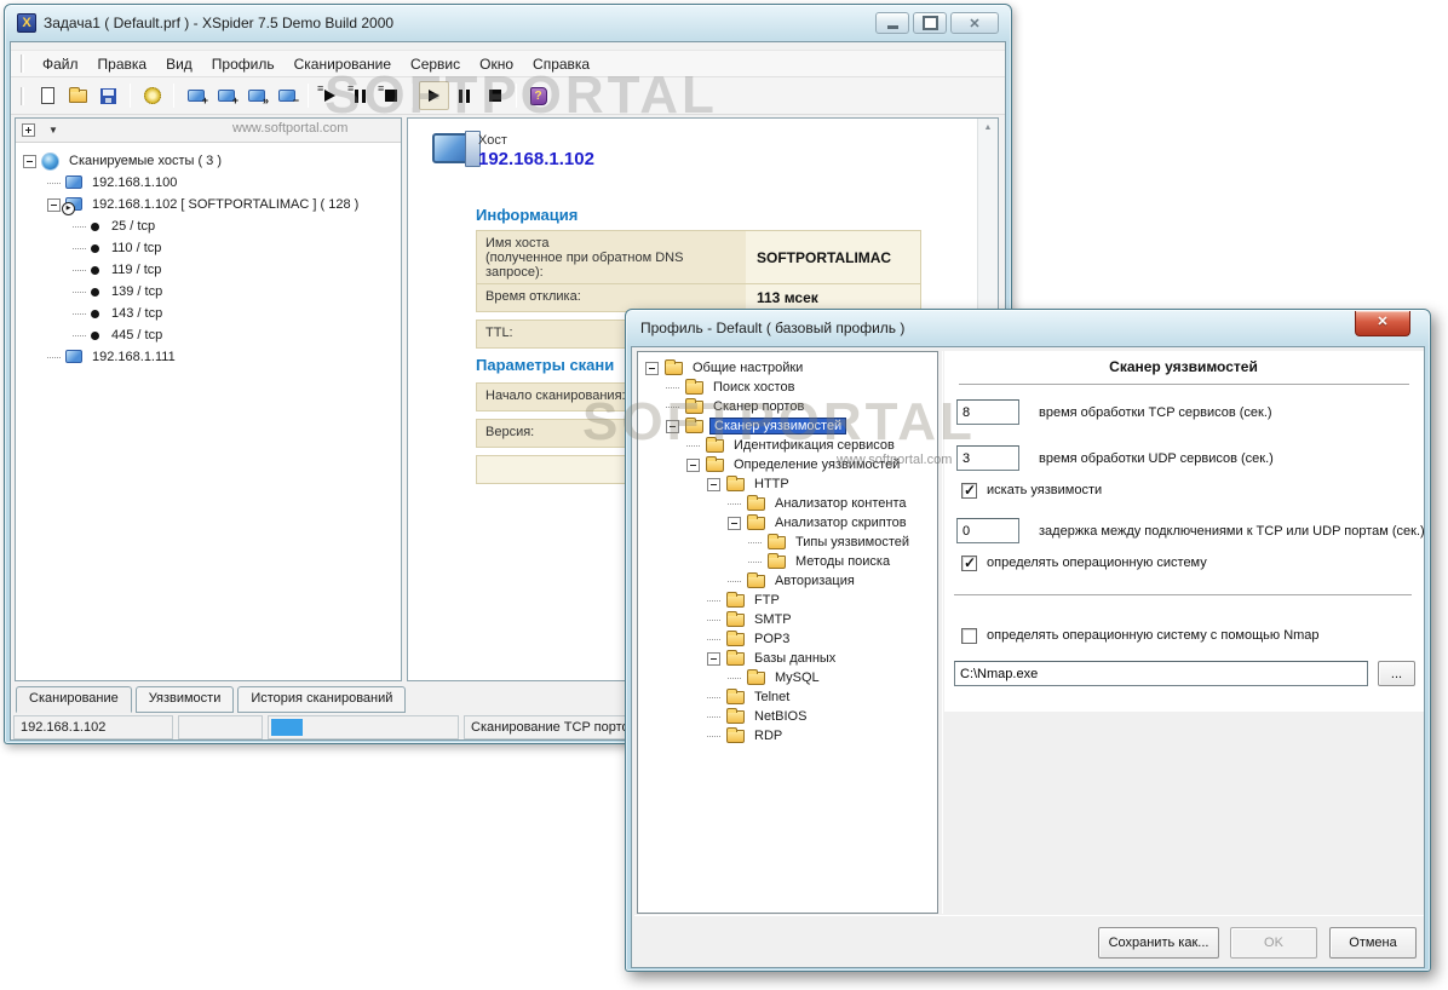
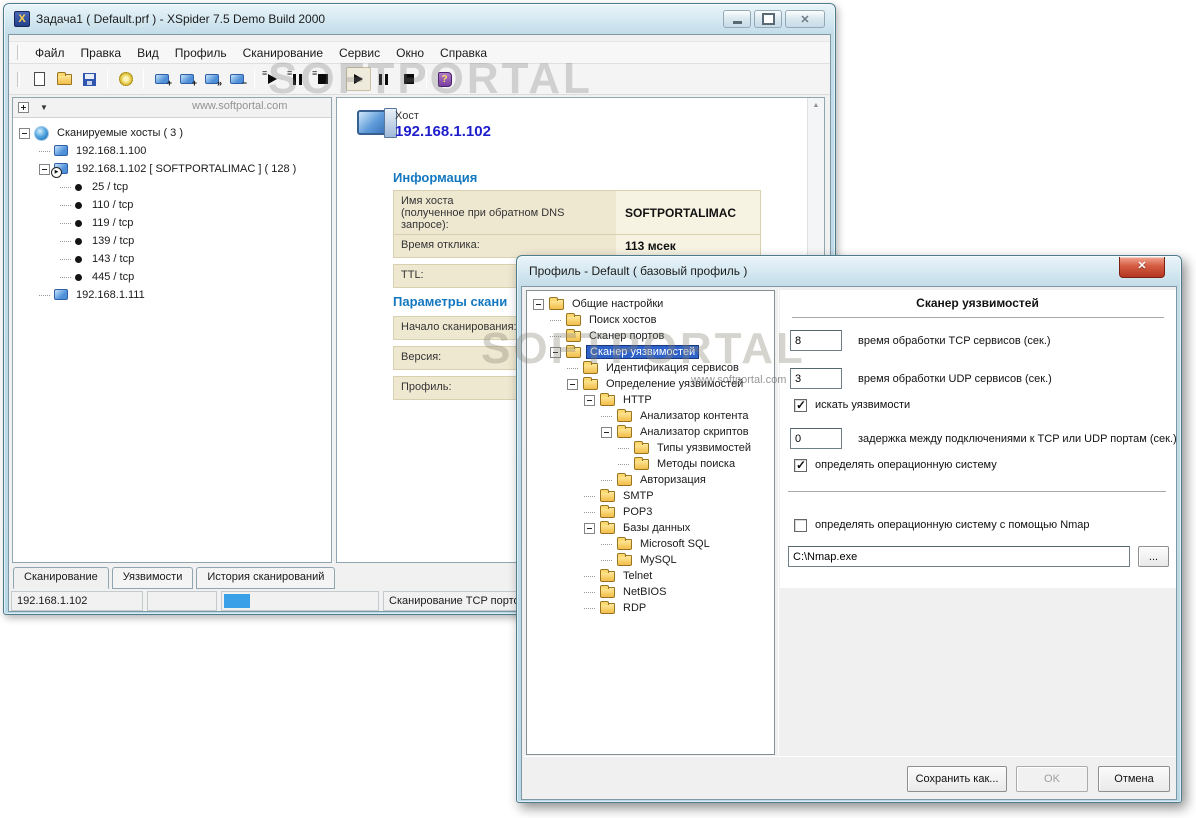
  Задача1 ( Default.prf ) - XSpider 7.5 Demo Build 2000
  Файл
  Правка
  Вид
  Профиль
  Сканирование
  Сервис
  Окно
  Справка
  +
  +
  »
  −
  Сканируемые хосты ( 3 )
  192.168.1.100
  192.168.1.102 [ SOFTPORTALIMAC ] ( 128 )
  25 / tcp
  110 / tcp
  119 / tcp
  139 / tcp
  143 / tcp
  445 / tcp
  192.168.1.111
  Хост
  192.168.1.102
  Информация
  Имя хоста
  (полученное при обратном DNS запросе):
  SOFTPORTALIMAC
  Время отклика:
  113 мсек
  TTL:
  Параметры скани
  Начало сканирования
  Версия:
+ Профиль:
  Сканирование
  Уязвимости
  История сканирований
  192.168.1.102
  Сканирование TCP порт
  SOFTPORTAL
  www.softportal.com
  Профиль - Default ( базовый профиль )
  Общие настройки
  Поиск хостов
  Сканер портов
  Сканер уязвимостей
  Идентификация сервисов
  Определение уязвимостей
  HTTP
  Анализатор контента
  Анализатор скриптов
  Типы уязвимостей
  Методы поиска
  Авторизация
- FTP
  SMTP
  POP3
  Базы данных
+ Microsoft SQL
  MySQL
  Telnet
  NetBIOS
  RDP
  Сканер уязвимостей
  8
  время обработки TCP сервисов (сек.)
  3
  время обработки UDP сервисов (сек.)
  искать уязвимости
  0
  задержка между подключениями к TCP или UDP портам (сек.)
  определять операционную систему
  определять операционную систему с помощью Nmap
  C:\Nmap.exe
  ...
  Сохранить как...
  OK
  Отмена
  SOFTPORTAL
  www.softportal.com
